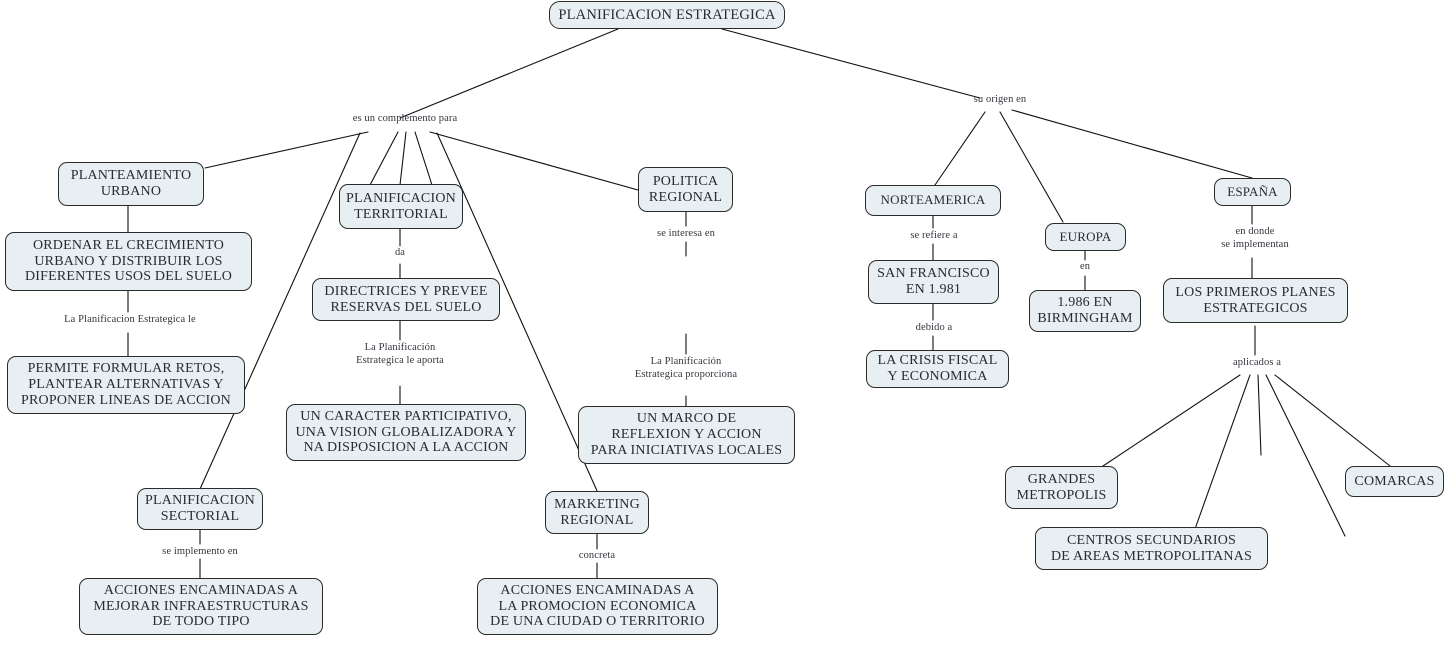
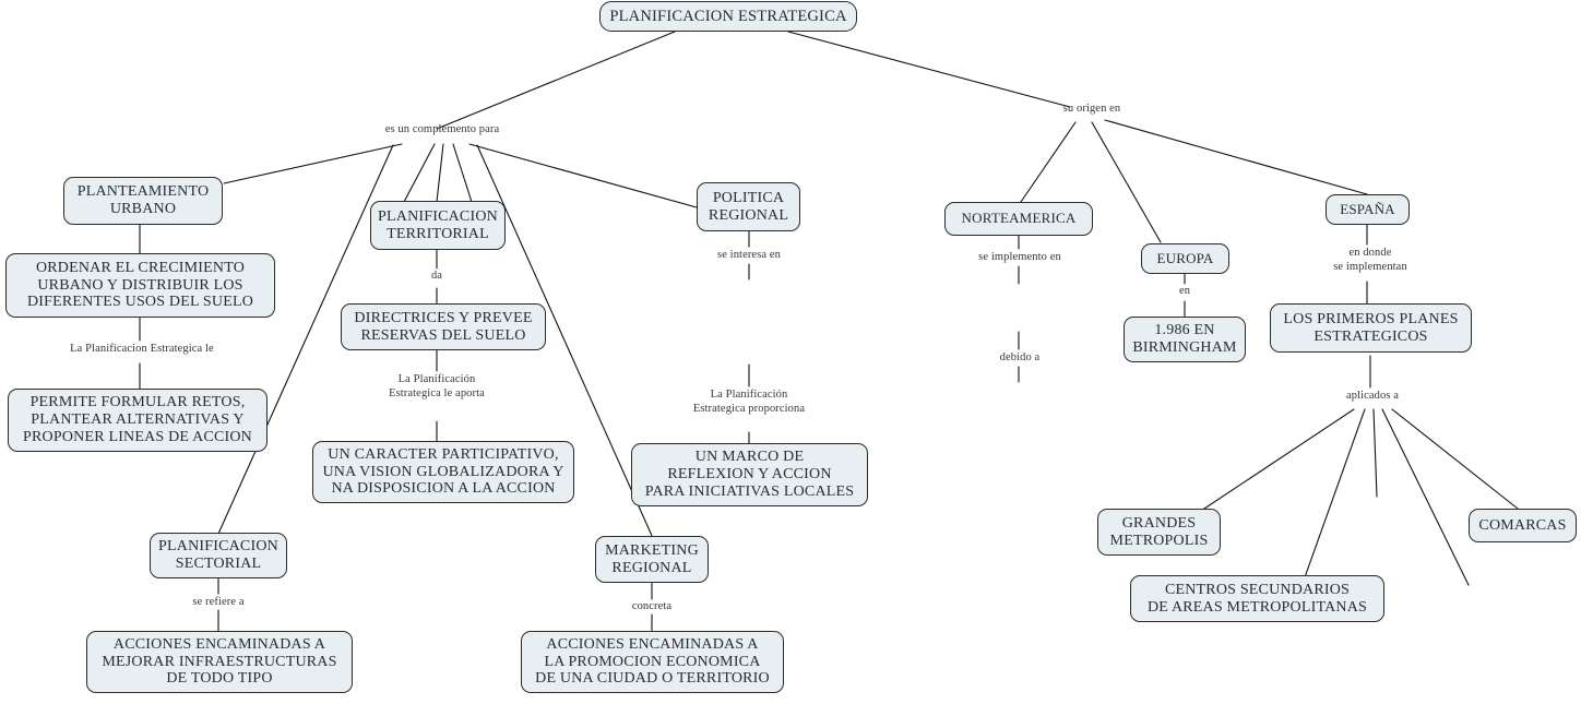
  PLANIFICACION ESTRATEGICA
  PLANTEAMIENTO
  URBANO
  ORDENAR EL CRECIMIENTO
  URBANO Y DISTRIBUIR LOS
  DIFERENTES USOS DEL SUELO
  PERMITE FORMULAR RETOS,
  PLANTEAR ALTERNATIVAS Y
  PROPONER LINEAS DE ACCION
  PLANIFICACION
  TERRITORIAL
  DIRECTRICES Y PREVEE
  RESERVAS DEL SUELO
  UN CARACTER PARTICIPATIVO,
  UNA VISION GLOBALIZADORA Y
  NA DISPOSICION A LA ACCION
  PLANIFICACION
  SECTORIAL
  ACCIONES ENCAMINADAS A
  MEJORAR INFRAESTRUCTURAS
  DE TODO TIPO
  MARKETING
  REGIONAL
  ACCIONES ENCAMINADAS A
  LA PROMOCION ECONOMICA
  DE UNA CIUDAD O TERRITORIO
  POLITICA
  REGIONAL
  UN MARCO DE
  REFLEXION Y ACCION
  PARA INICIATIVAS LOCALES
  NORTEAMERICA
- SAN FRANCISCO
- EN 1.981
- LA CRISIS FISCAL
- Y ECONOMICA
  EUROPA
  1.986 EN
  BIRMINGHAM
  ESPAÑA
  LOS PRIMEROS PLANES
  ESTRATEGICOS
  GRANDES
  METROPOLIS
  CENTROS SECUNDARIOS
  DE AREAS METROPOLITANAS
  COMARCAS
  es un complemento para
  su origen en
  La Planificacion Estrategica le
  da
  La Planificación
  Estrategica le aporta
- se implemento en
+ se refiere a
  concreta
  se interesa en
  La Planificación
  Estrategica proporciona
- se refiere a
+ se implemento en
  debido a
  en
  en donde
  se implementan
  aplicados a
